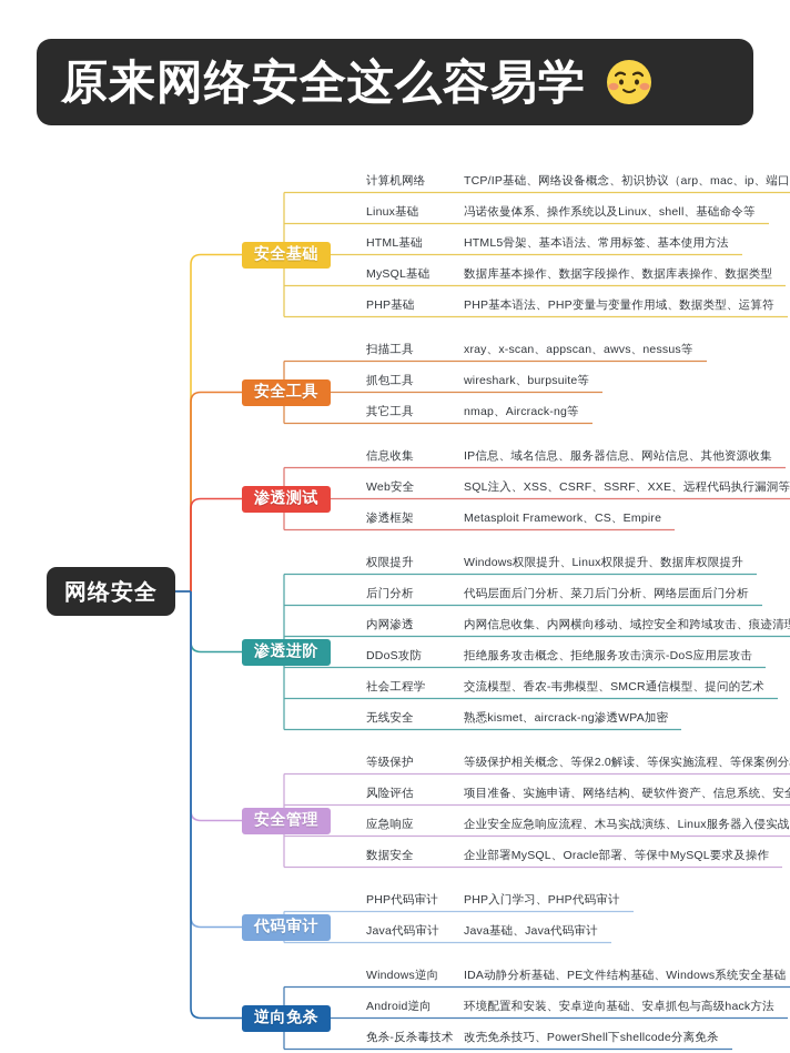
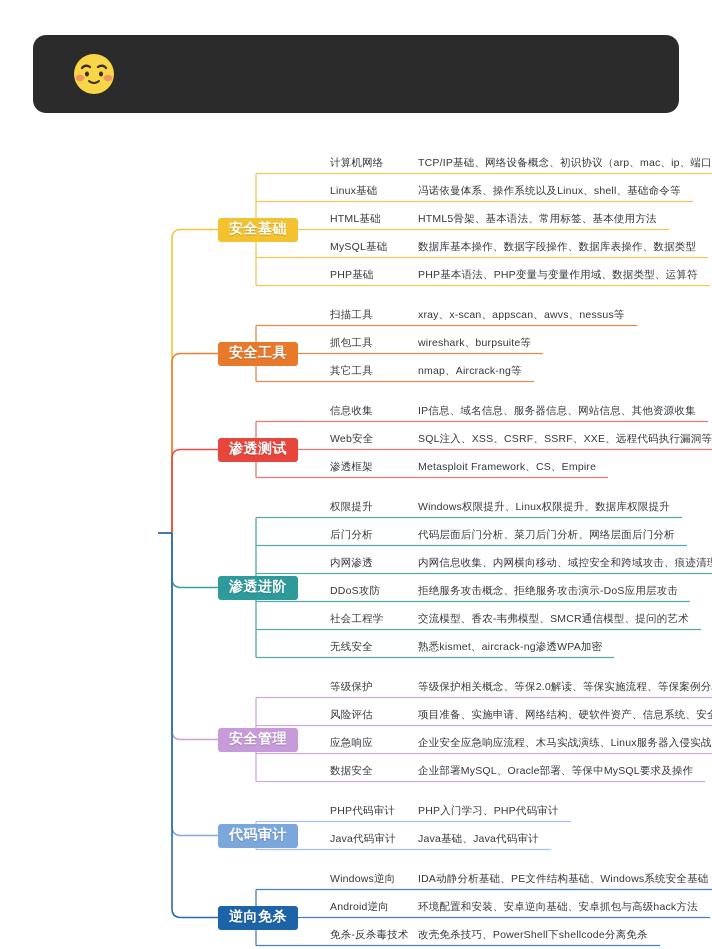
- 原来网络安全这么容易学
- 网络安全
  计算机网络
  TCP/IP基础、网络设备概念、初识协议（arp、mac、ip、端口
  Linux基础
  冯诺依曼体系、操作系统以及Linux、shell、基础命令等
  HTML基础
  HTML5骨架、基本语法、常用标签、基本使用方法
  MySQL基础
  数据库基本操作、数据字段操作、数据库表操作、数据类型
  PHP基础
  PHP基本语法、PHP变量与变量作用域、数据类型、运算符
  安全基础
  扫描工具
  xray、x-scan、appscan、awvs、nessus等
  抓包工具
  wireshark、burpsuite等
  其它工具
  nmap、Aircrack-ng等
  安全工具
  信息收集
  IP信息、域名信息、服务器信息、网站信息、其他资源收集
  Web安全
  SQL注入、XSS、CSRF、SSRF、XXE、远程代码执行漏洞等
  渗透框架
  Metasploit Framework、CS、Empire
  渗透测试
  权限提升
  Windows权限提升、Linux权限提升、数据库权限提升
  后门分析
  代码层面后门分析、菜刀后门分析、网络层面后门分析
  内网渗透
  内网信息收集、内网横向移动、域控安全和跨域攻击、痕迹清
  DDoS攻防
  拒绝服务攻击概念、拒绝服务攻击演示-DoS应用层攻击
  社会工程学
  交流模型、香农-韦弗模型、SMCR通信模型、提问的艺术
  无线安全
  熟悉kismet、aircrack-ng渗透WPA加密
  渗透进阶
  等级保护
  等级保护相关概念、等保2.0解读、等保实施流程、等保案例分
  风险评估
  项目准备、实施申请、网络结构、硬软件资产、信息系统、安
  应急响应
  企业安全应急响应流程、木马实战演练、Linux服务器入侵实战
  数据安全
  企业部署MySQL、Oracle部署、等保中MySQL要求及操作
  安全管理
  PHP代码审计
  PHP入门学习、PHP代码审计
  Java代码审计
  Java基础、Java代码审计
  代码审计
  Windows逆向
  IDA动静分析基础、PE文件结构基础、Windows系统安全基础
  Android逆向
  环境配置和安装、安卓逆向基础、安卓抓包与高级hack方法
  免杀-反杀毒技术
  改壳免杀技巧、PowerShell下shellcode分离免杀
  逆向免杀
